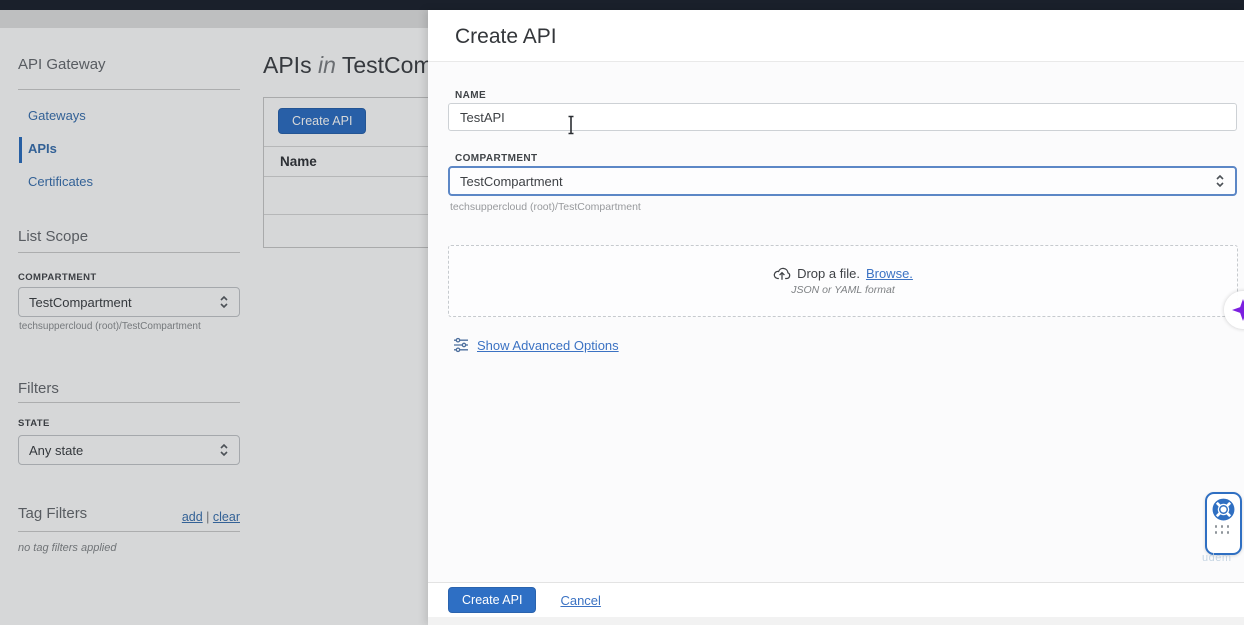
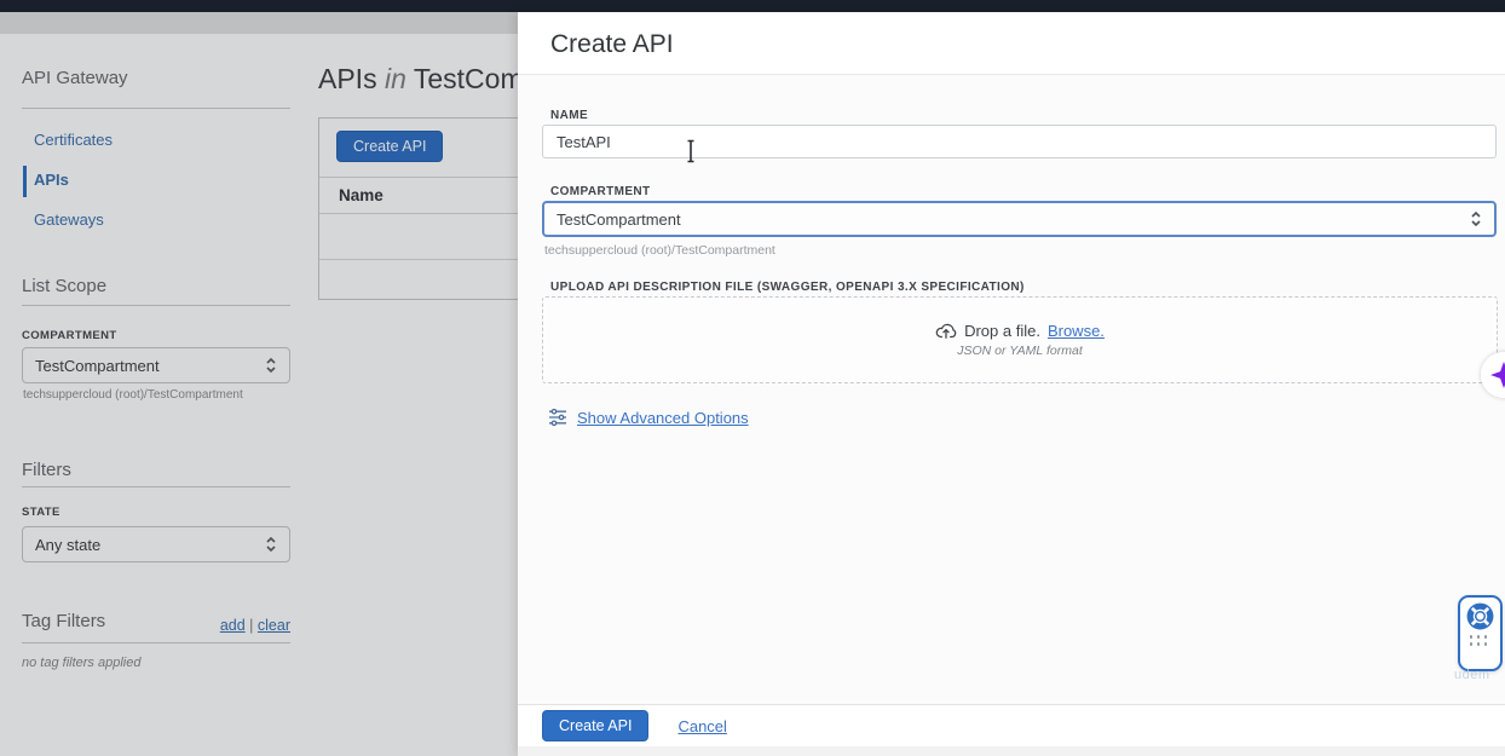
  API Gateway
- Gateways
+ Certificates
  APIs
- Certificates
+ Gateways
  List Scope
  COMPARTMENT
  TestCompartment
  techsuppercloud (root)/TestCompartment
  Filters
  STATE
  Any state
  Tag Filters
  add | clear
  no tag filters applied
  Create API
  Name
  Create API
  NAME
  TestAPI
  COMPARTMENT
  TestCompartment
  techsuppercloud (root)/TestCompartment
+ UPLOAD API DESCRIPTION FILE (SWAGGER, OPENAPI 3.X SPECIFICATION)
  Drop a file.
  Browse.
  JSON or YAML format
  Show Advanced Options
  Create API
  Cancel
  udem
